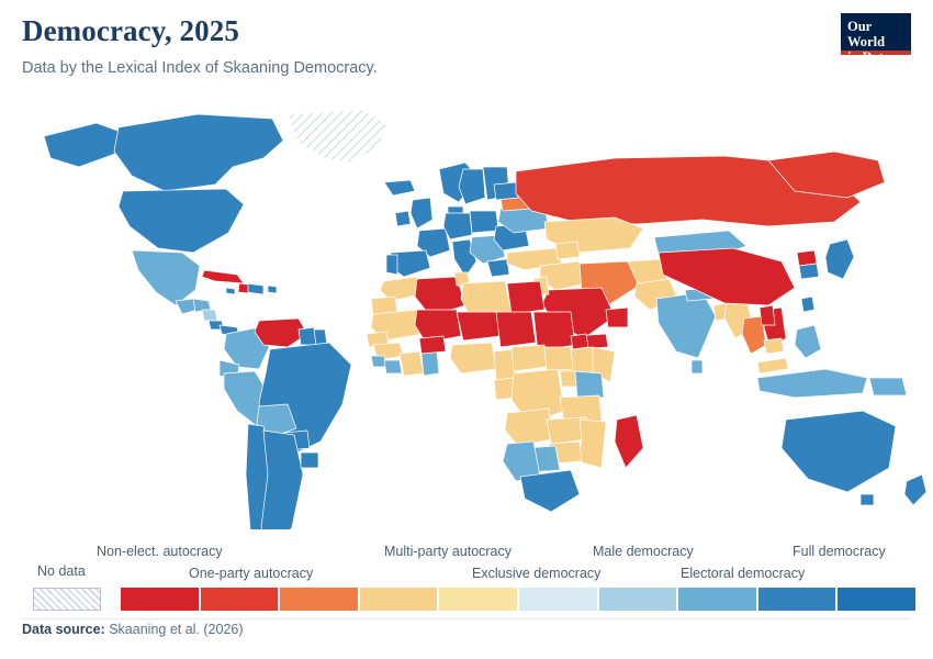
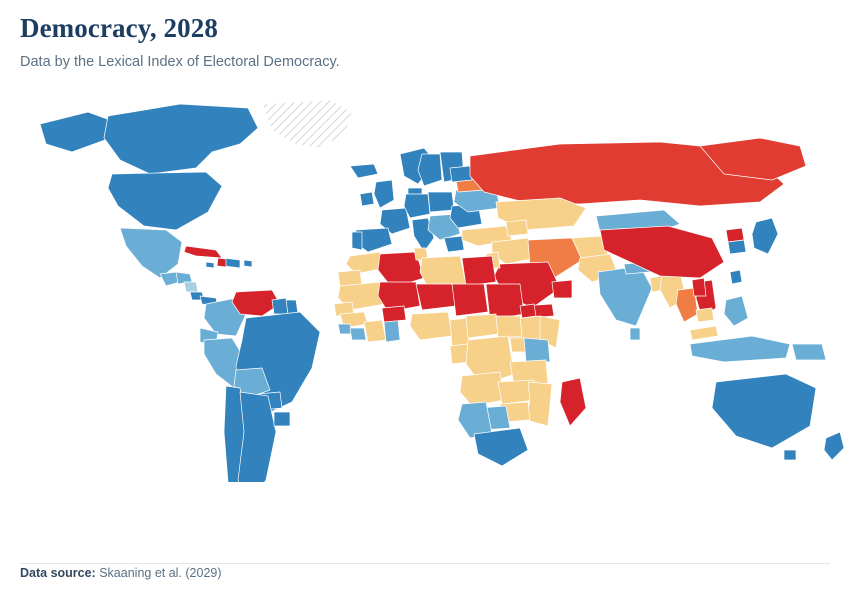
- Democracy, 2025
+ Democracy, 2028
- Data by the Lexical Index of Skaaning Democracy.
+ Data by the Lexical Index of Electoral Democracy.
- Our World
- in Data
- Non-elect. autocracy
- One-party autocracy
- Multi-party autocracy
- Exclusive democracy
- Male democracy
- Electoral democracy
- Full democracy
- No data
- Data source: Skaaning et al. (2026)
+ Data source: Skaaning et al. (2029)
